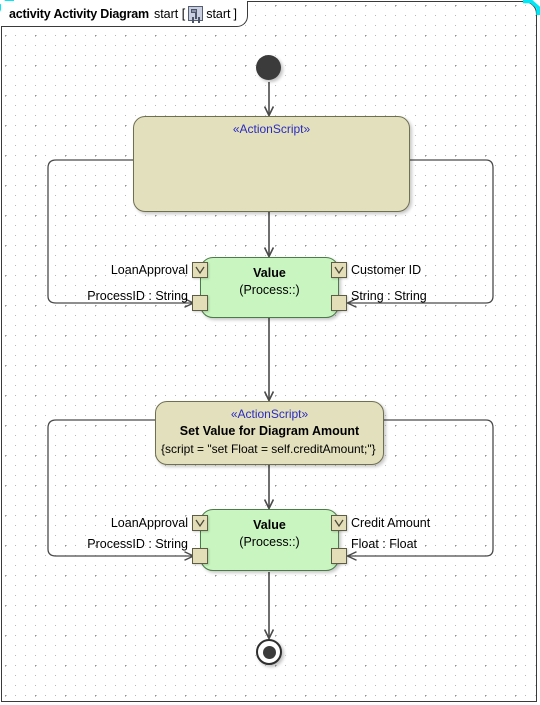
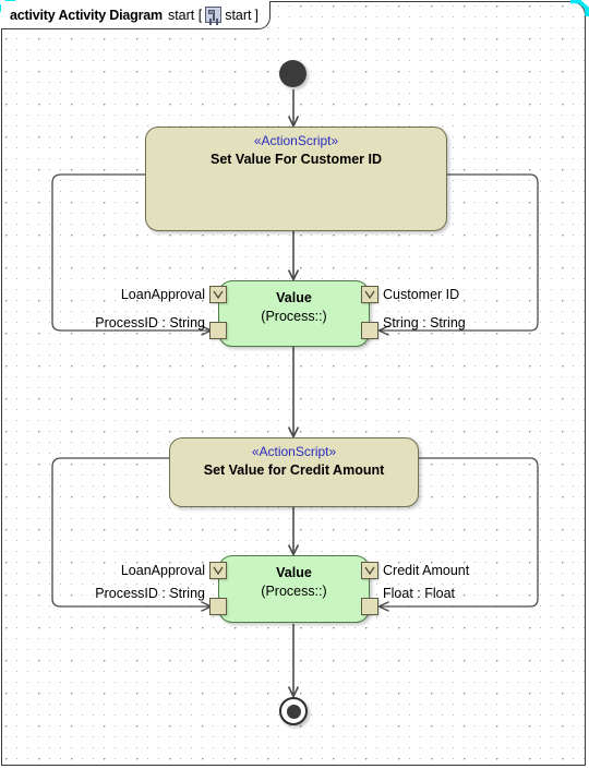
  activity
  Activity Diagram
  start [
  start
  ]
  «ActionScript»
+ Set Value For Customer ID
  Value
  (Process::)
  LoanApproval
  ProcessID : String
  Customer ID
  String : String
  «ActionScript»
- Set Value for Diagram Amount
+ Set Value for Credit Amount
- {script = "set Float = self.creditAmount;"}
  Value
  (Process::)
  LoanApproval
  ProcessID : String
  Credit Amount
  Float : Float
